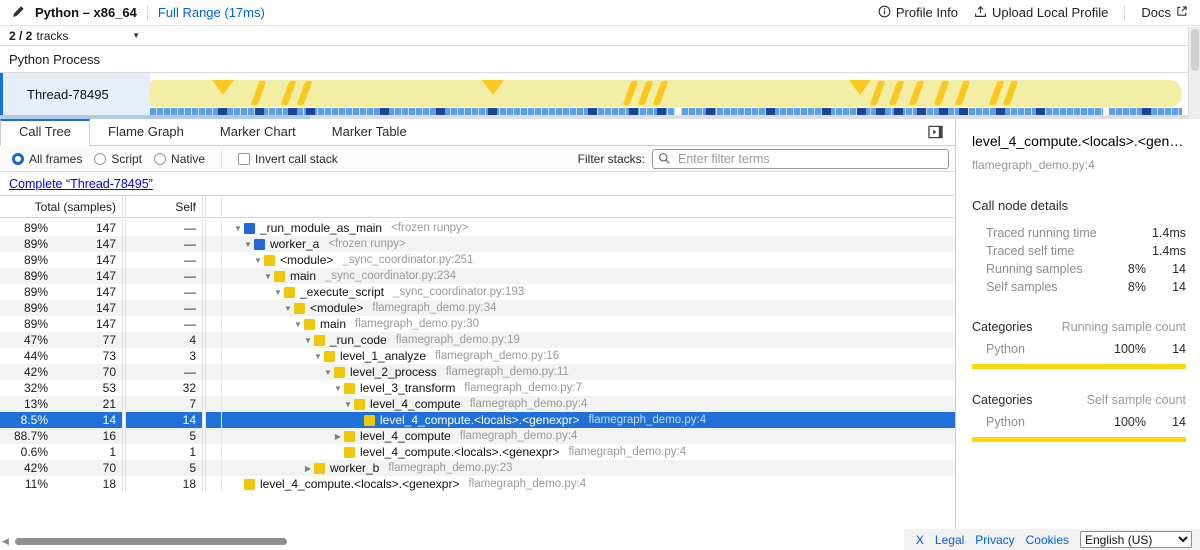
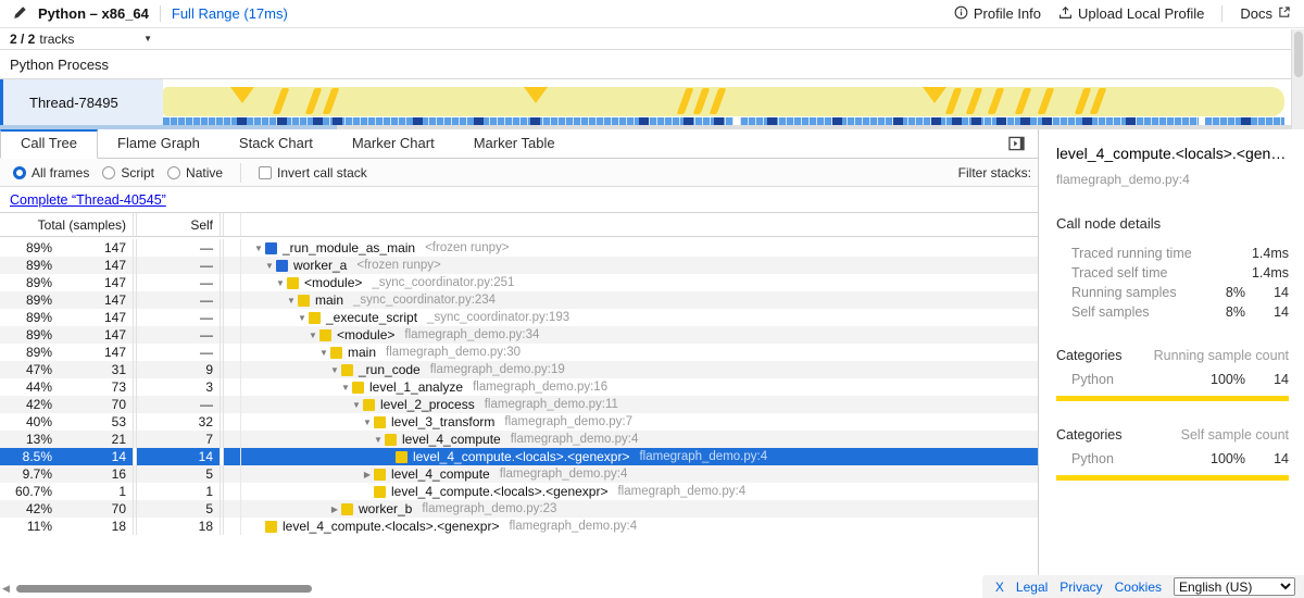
  Python – x86_64
  Full Range (17ms)
  Profile Info
  Upload Local Profile
  Docs
  2 / 2
  tracks
  ▼
  Python Process
  Thread-78495
  Call Tree
  Flame Graph
+ Stack Chart
  Marker Chart
  Marker Table
  All frames
  Script
  Native
  Invert call stack
  Filter stacks:
- Enter filter terms
- Complete “Thread-78495”
+ Complete “Thread-40545”
  Total (samples)
  Self
  89%
  147
  —
  ▼
  _run_module_as_main
  <frozen runpy>
  89%
  147
  —
  ▼
  worker_a
  <frozen runpy>
  89%
  147
  —
  ▼
  <module>
  _sync_coordinator.py:251
  89%
  147
  —
  ▼
  main
  _sync_coordinator.py:234
  89%
  147
  —
  ▼
  _execute_script
  _sync_coordinator.py:193
  89%
  147
  —
  ▼
  <module>
  flamegraph_demo.py:34
  89%
  147
  —
  ▼
  main
  flamegraph_demo.py:30
  47%
- 77
+ 31
- 4
+ 9
  ▼
  _run_code
  flamegraph_demo.py:19
  44%
  73
  3
  ▼
  level_1_analyze
  flamegraph_demo.py:16
  42%
  70
  —
  ▼
  level_2_process
  flamegraph_demo.py:11
- 32%
+ 40%
  53
  32
  ▼
  level_3_transform
  flamegraph_demo.py:7
  13%
  21
  7
  ▼
  level_4_compute
  flamegraph_demo.py:4
  8.5%
  14
  14
  level_4_compute.<locals>.<genexpr>
  flamegraph_demo.py:4
- 88.7%
+ 9.7%
  16
  5
  ▶
  level_4_compute
  flamegraph_demo.py:4
- 0.6%
+ 60.7%
  1
  1
  level_4_compute.<locals>.<genexpr>
  flamegraph_demo.py:4
  42%
  70
  5
  ▶
  worker_b
  flamegraph_demo.py:23
  11%
  18
  18
  level_4_compute.<locals>.<genexpr>
  flamegraph_demo.py:4
  level_4_compute.<locals>.<genex
  flamegraph_demo.py:4
  Call node details
  Traced running time
  1.4ms
  Traced self time
  1.4ms
  Running samples
  8%
  14
  Self samples
  8%
  14
  Categories
  Running sample count
  Python
  100%
  14
  Categories
  Self sample count
  Python
  100%
  14
  ◀
  X
  Legal
  Privacy
  Cookies
  English (US)
